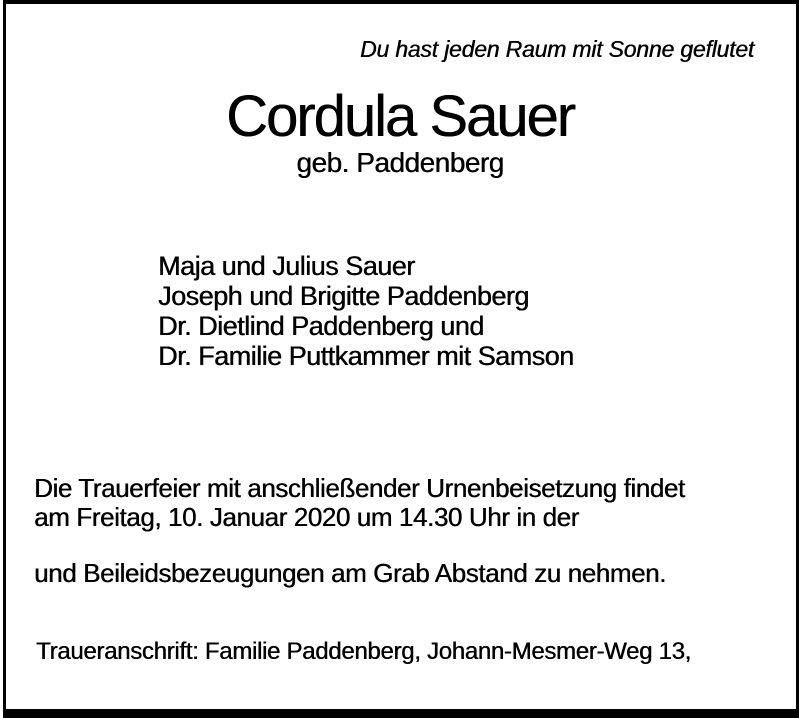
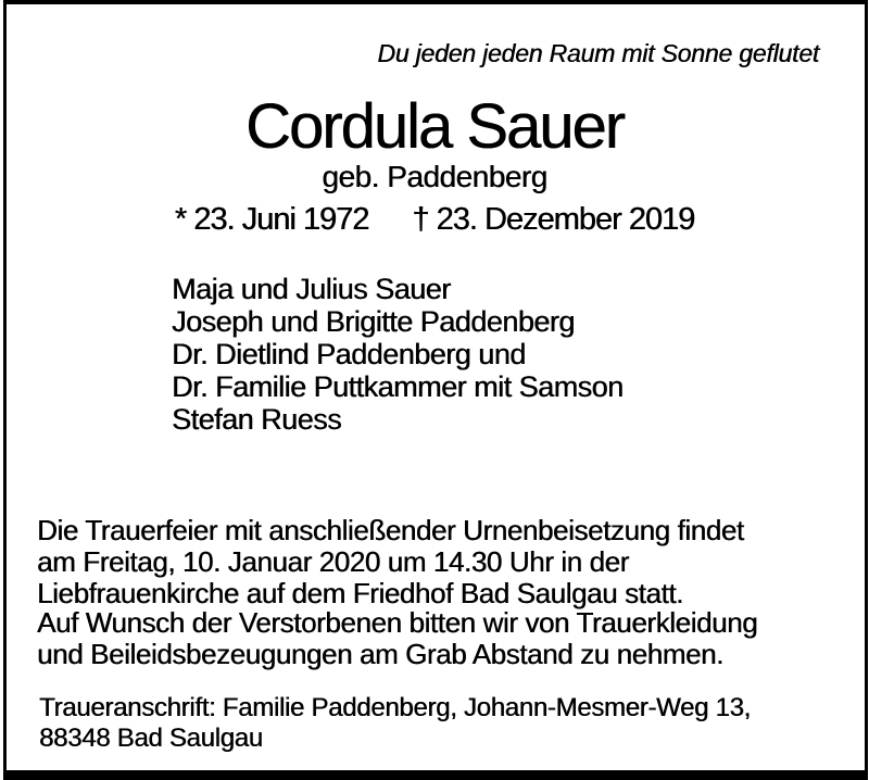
- Du hast jeden Raum mit Sonne geflutet
+ Du jeden jeden Raum mit Sonne geflutet
  Cordula Sauer
  geb. Paddenberg
+ * 23. Juni 1972 † 23. Dezember 2019
  Maja und Julius Sauer
  Joseph und Brigitte Paddenberg
  Dr. Dietlind Paddenberg und
  Dr. Familie Puttkammer mit Samson
+ Stefan Ruess
  Die Trauerfeier mit anschließender Urnenbeisetzung findet
  am Freitag, 10. Januar 2020 um 14.30 Uhr in der
+ Liebfrauenkirche auf dem Friedhof Bad Saulgau statt.
+ Auf Wunsch der Verstorbenen bitten wir von Trauerkleidung
  und Beileidsbezeugungen am Grab Abstand zu nehmen.
  Traueranschrift: Familie Paddenberg, Johann-Mesmer-Weg 13,
+ 88348 Bad Saulgau
